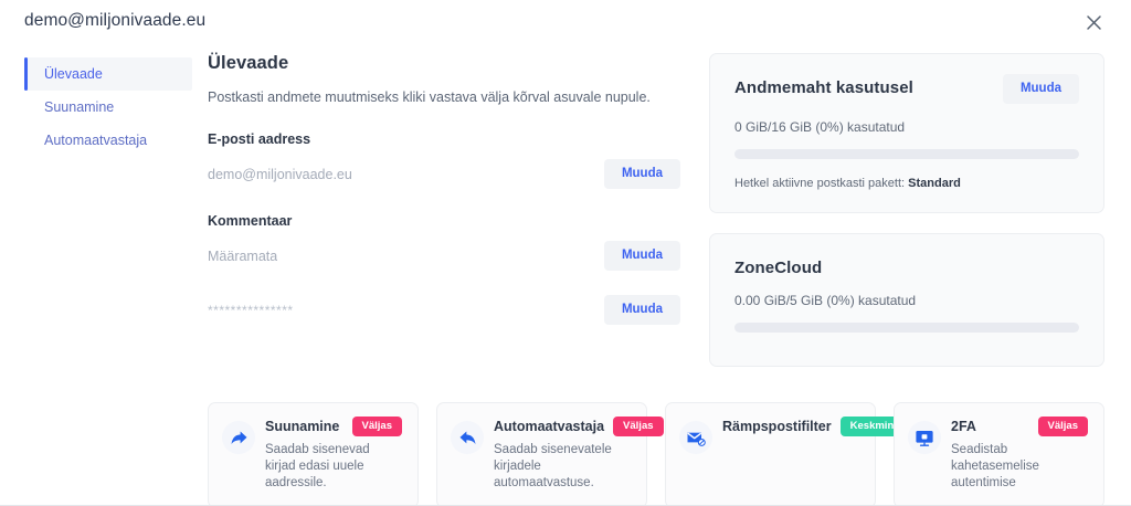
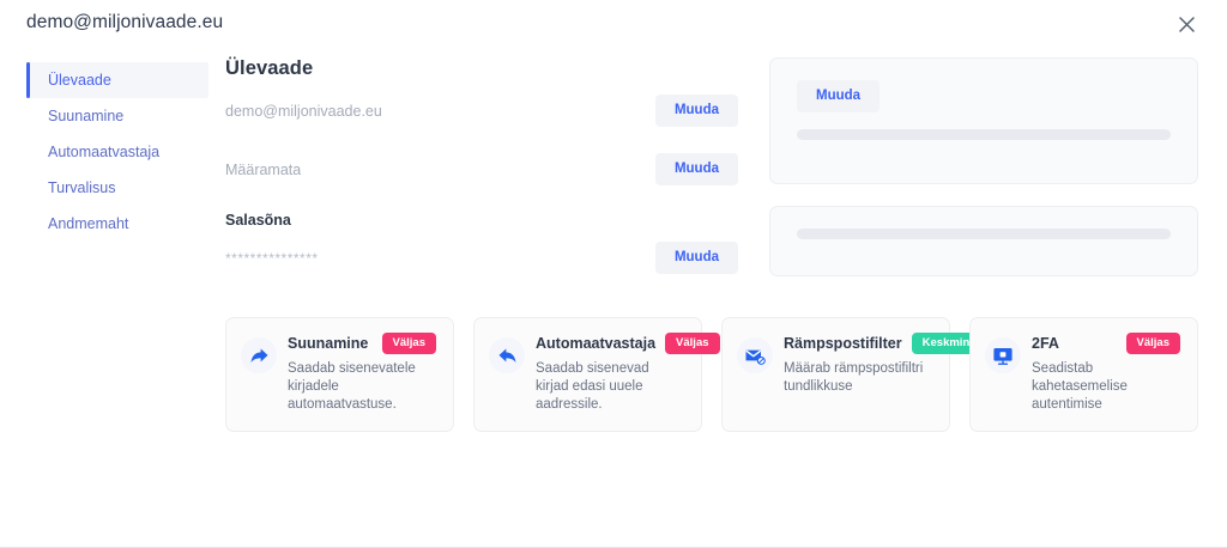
  demo@miljonivaade.eu
  Ülevaade
  Suunamine
  Automaatvastaja
+ Turvalisus
+ Andmemaht
  Ülevaade
- Postkasti andmete muutmiseks kliki vastava välja kõrval asuvale nupule.
- E-posti aadress
  demo@miljonivaade.eu
  Muuda
- Kommentaar
  Määramata
  Muuda
+ Salasõna
  ***************
  Muuda
- Andmemaht kasutusel
  Muuda
- 0 GiB/16 GiB (0%) kasutatud
- Hetkel aktiivne postkasti pakett: Standard
- ZoneCloud
- 0.00 GiB/5 GiB (0%) kasutatud
  Suunamine
  Väljas
- Saadab sisenevad kirjad edasi uuele aadressile.
+ Saadab sisenevatele kirjadele automaatvastuse.
  Automaatvastaja
  Väljas
- Saadab sisenevatele kirjadele automaatvastuse.
+ Saadab sisenevad kirjad edasi uuele aadressile.
  Rämpspostifilter
  Keskmin
+ Määrab rämpspostifiltri tundlikkuse
  2FA
  Väljas
  Seadistab kahetasemelise autentimise
